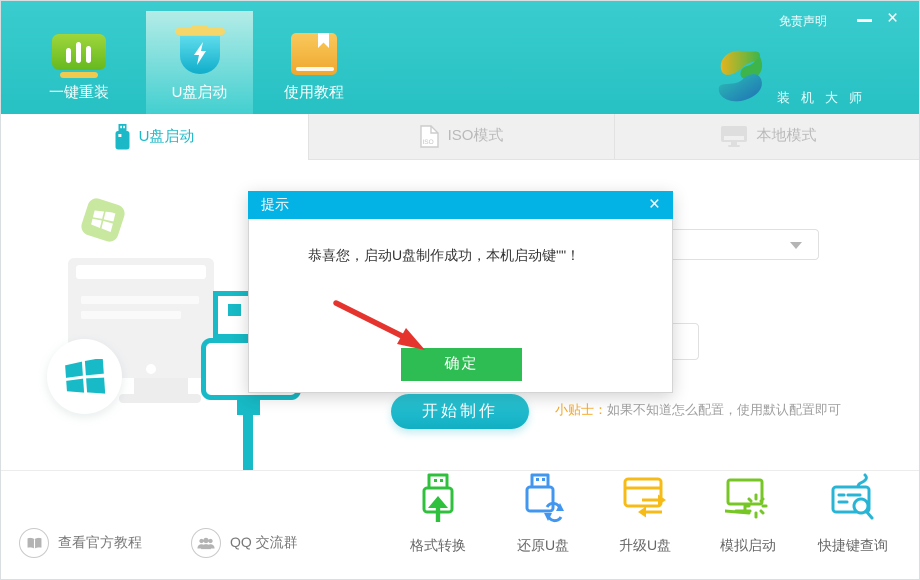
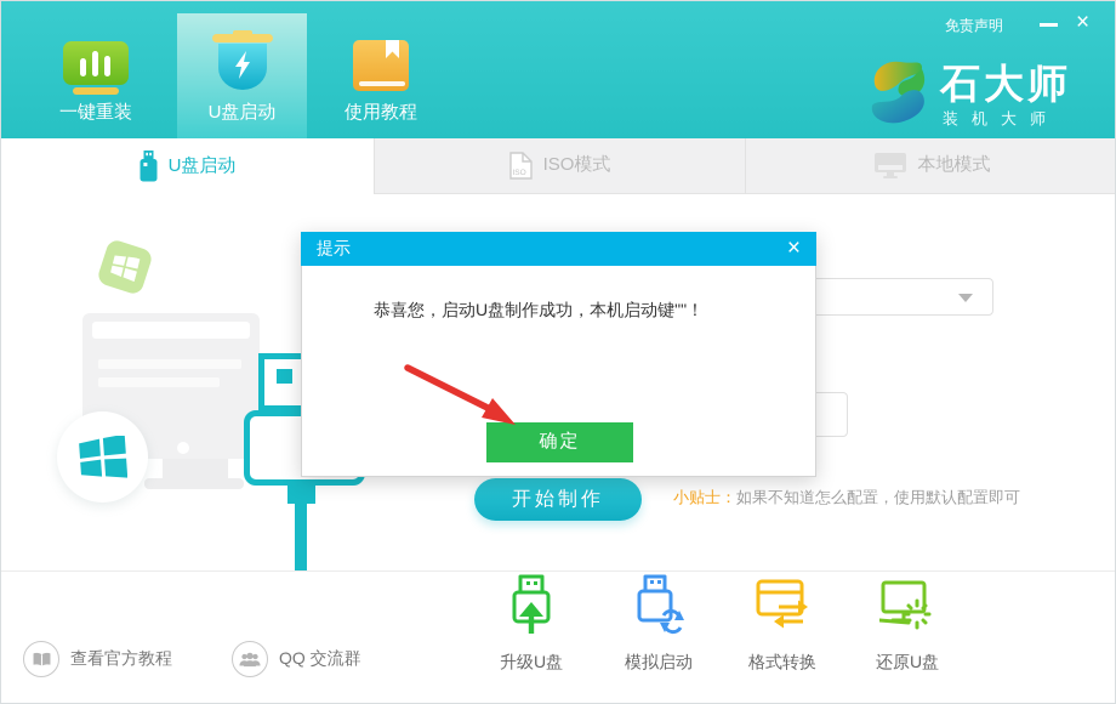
  一键重装
  U盘启动
  使用教程
  免责声明
  ×
+ 石大师
  装机大师
  U盘启动
  ISO模式
  本地模式
  开始制作
  小贴士：如果不知道怎么配置，使用默认配置即可
  提示
  ×
  恭喜您，启动U盘制作成功，本机启动键""！
  确定
  查看官方教程
  QQ 交流群
- 格式转换
+ 升级U盘
- 还原U盘
+ 模拟启动
- 升级U盘
+ 格式转换
- 模拟启动
+ 还原U盘
- 快捷键查询
